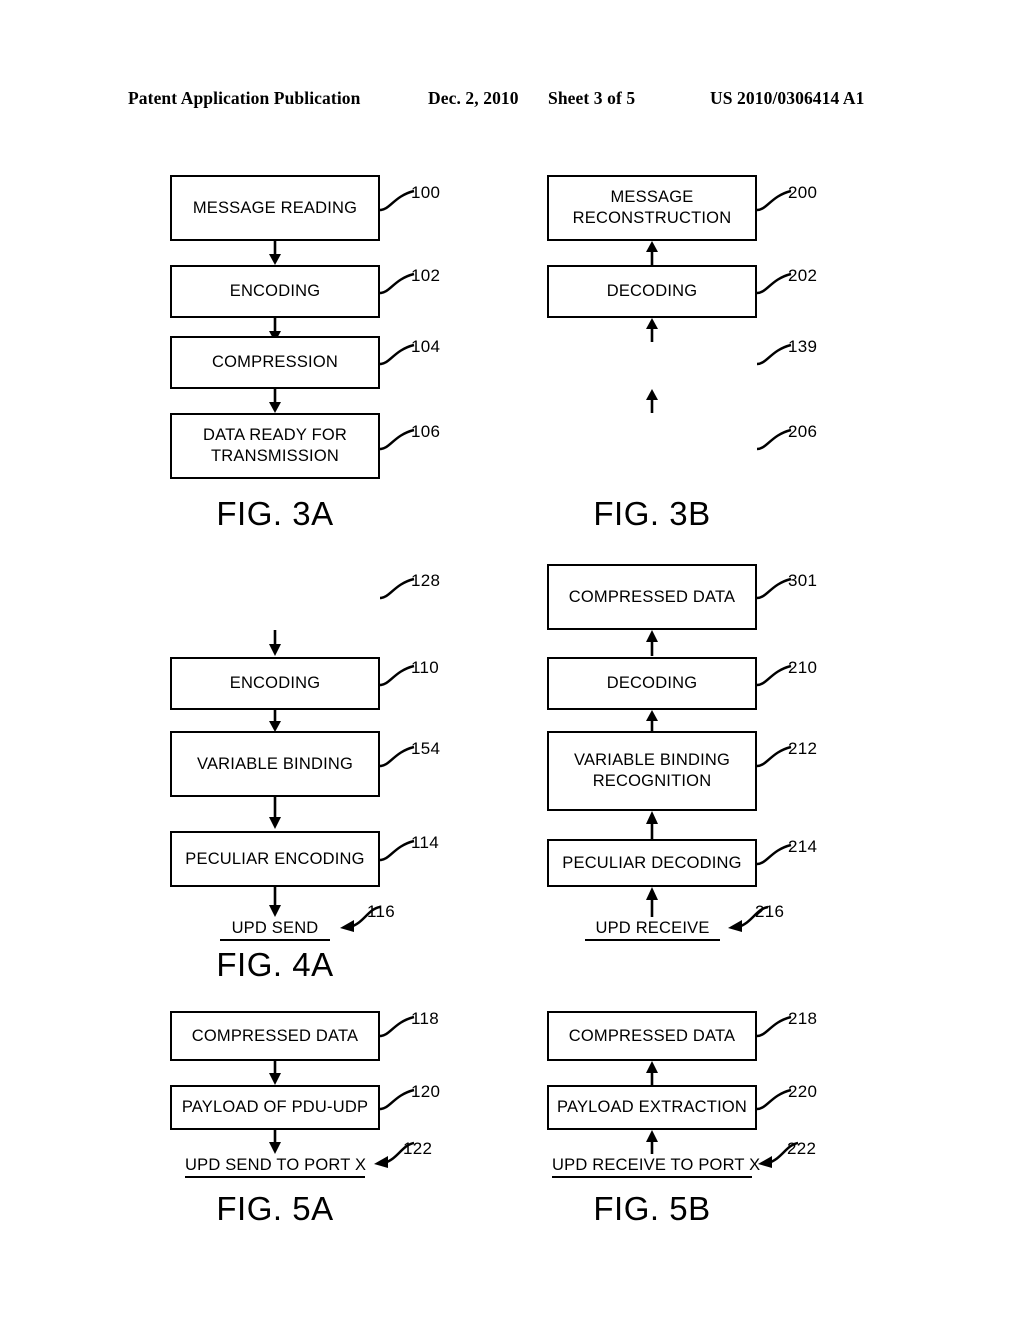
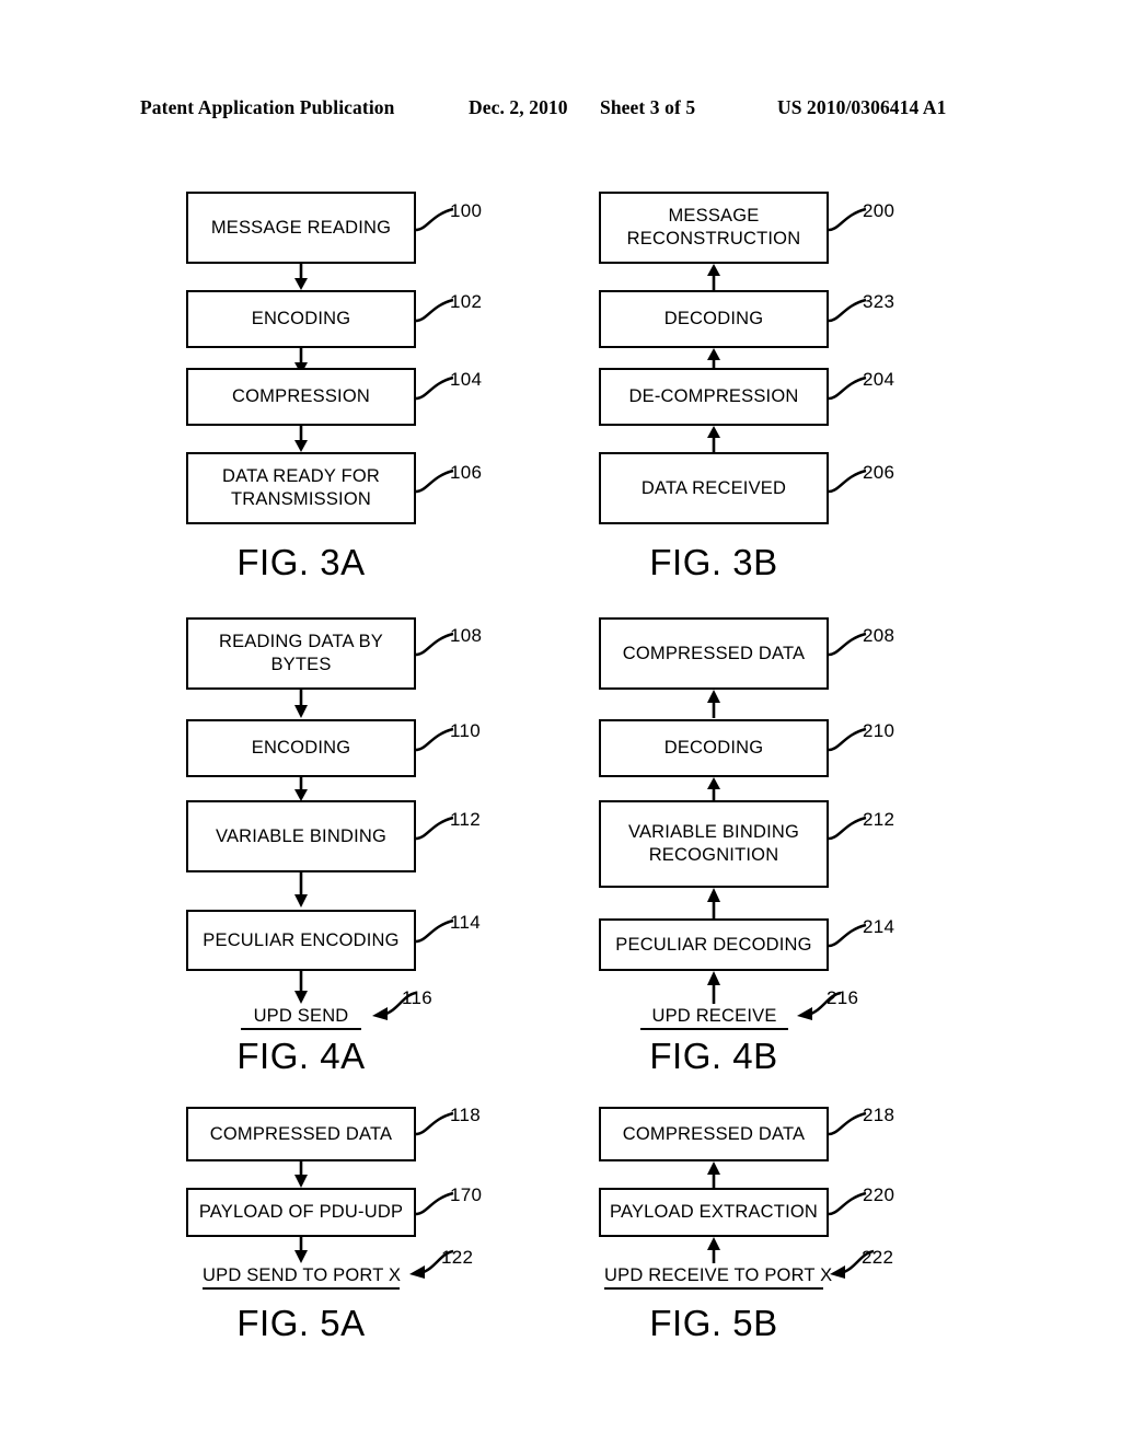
  Patent Application Publication
  Dec. 2, 2010
  Sheet 3 of 5
  US 2010/0306414 A1
  MESSAGE READING
  100
  ENCODING
  102
  COMPRESSION
  104
  DATA READY FOR
  TRANSMISSION
  106
  FIG. 3A
  MESSAGE
  RECONSTRUCTION
  200
  DECODING
- 202
+ 323
+ DE-COMPRESSION
- 139
+ 204
+ DATA RECEIVED
  206
  FIG. 3B
+ READING DATA BY
+ BYTES
- 128
+ 108
  ENCODING
  110
  VARIABLE BINDING
- 154
+ 112
  PECULIAR ENCODING
  114
  UPD SEND
  116
  FIG. 4A
  COMPRESSED DATA
- 301
+ 208
  DECODING
  210
  VARIABLE BINDING
  RECOGNITION
  212
  PECULIAR DECODING
  214
  UPD RECEIVE
  216
+ FIG. 4B
  COMPRESSED DATA
  118
  PAYLOAD OF PDU-UDP
- 120
+ 170
  UPD SEND TO PORT X
  122
  FIG. 5A
  COMPRESSED DATA
  218
  PAYLOAD EXTRACTION
  220
  UPD RECEIVE TO PORT
  222
  FIG. 5B
